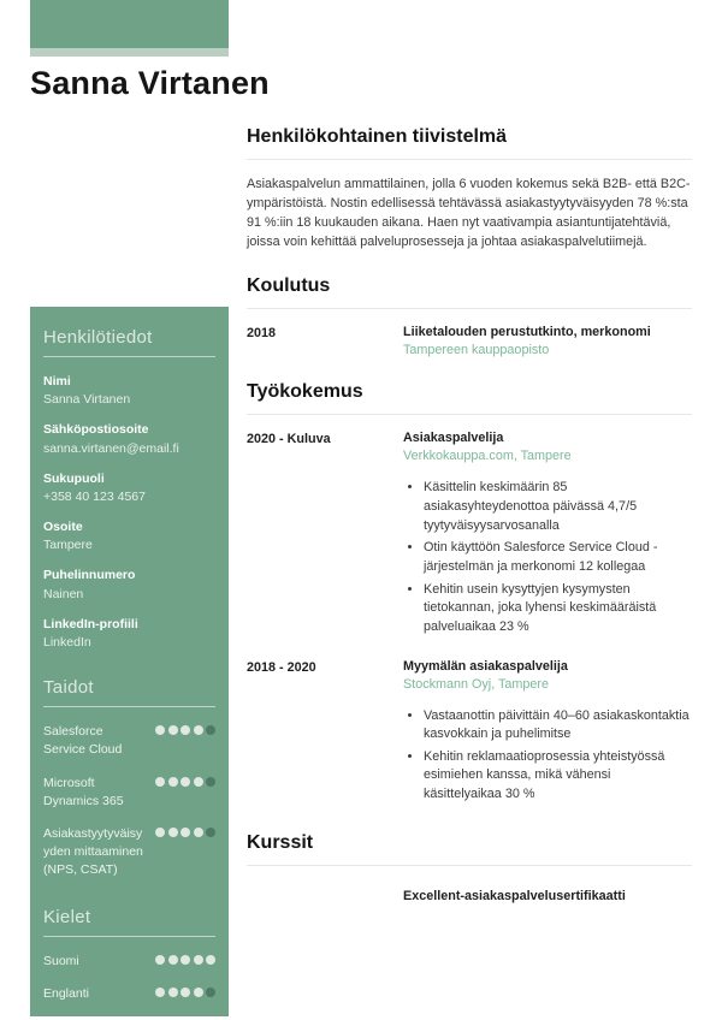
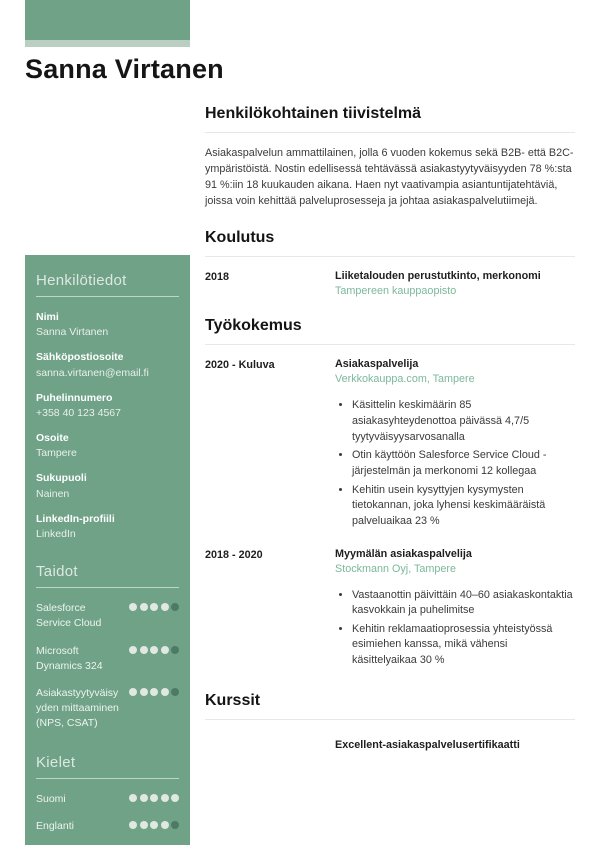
  Sanna Virtanen
  Henkilötiedot
  Nimi
  Sanna Virtanen
  Sähköpostiosoite
  sanna.virtanen@email.fi
- Sukupuoli
+ Puhelinnumero
  +358 40 123 4567
  Osoite
  Tampere
- Puhelinnumero
+ Sukupuoli
  Nainen
  LinkedIn-profiili
  LinkedIn
  Taidot
  Salesforce Service Cloud
- Microsoft Dynamics 365
+ Microsoft Dynamics 324
  Asiakastyytyväisyyden mittaaminen (NPS, CSAT)
  Kielet
  Suomi
  Englanti
  Henkilökohtainen tiivistelmä
  Asiakaspalvelun ammattilainen, jolla 6 vuoden kokemus sekä B2B- että B2C-ympäristöistä. Nostin edellisessä tehtävässä asiakastyytyväisyyden 78 %:sta 91 %:iin 18 kuukauden aikana. Haen nyt vaativampia asiantuntijatehtäviä, joissa voin kehittää palveluprosesseja ja johtaa asiakaspalvelutiimejä.
  Koulutus
  2018
  Liiketalouden perustutkinto, merkonomi
  Tampereen kauppaopisto
  Työkokemus
  2020 - Kuluva
  Asiakaspalvelija
  Verkkokauppa.com, Tampere
  Käsittelin keskimäärin 85 asiakasyhteydenottoa päivässä 4,7/5 tyytyväisyysarvosanalla
  Otin käyttöön Salesforce Service Cloud -järjestelmän ja merkonomi 12 kollegaa
  Kehitin usein kysyttyjen kysymysten tietokannan, joka lyhensi keskimääräistä palveluaikaa 23 %
  2018 - 2020
  Myymälän asiakaspalvelija
  Stockmann Oyj, Tampere
  Vastaanottin päivittäin 40–60 asiakaskontaktia kasvokkain ja puhelimitse
  Kehitin reklamaatioprosessia yhteistyössä esimiehen kanssa, mikä vähensi käsittelyaikaa 30 %
  Kurssit
  Excellent-asiakaspalvelusertifikaatti
